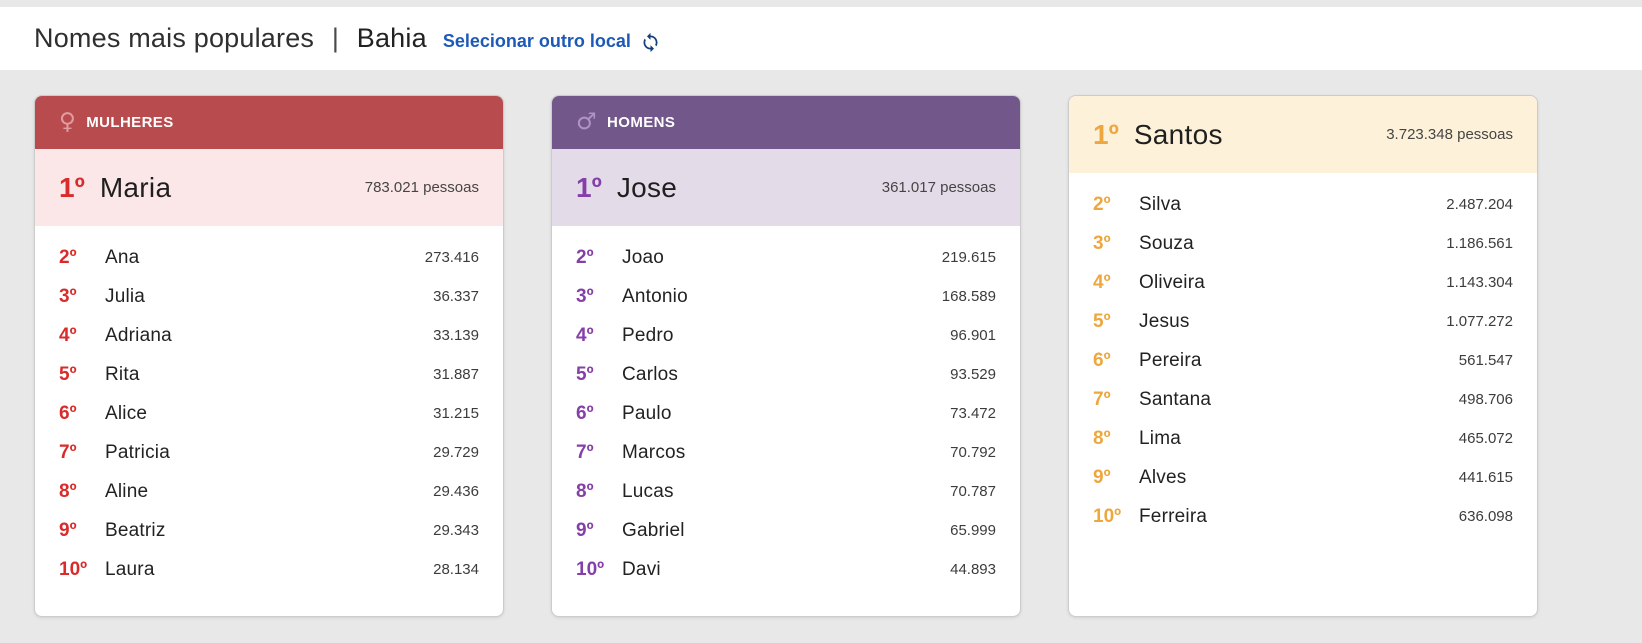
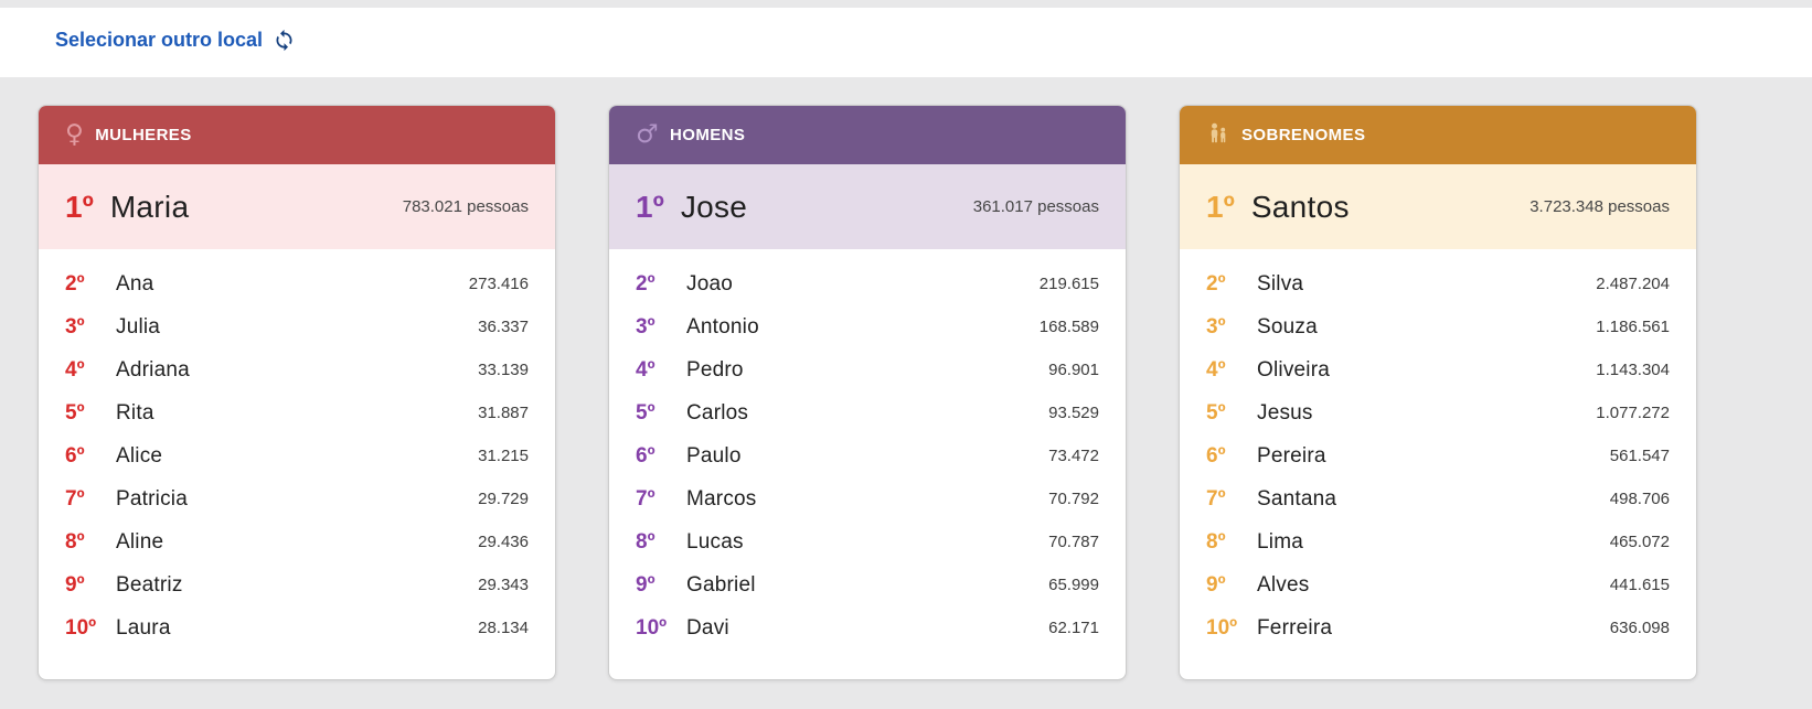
- Nomes mais populares | Bahia
  Selecionar outro local
  ♀
  MULHERES
  1º
  Maria
  783.021 pessoas
  2º
  Ana
  273.416
  3º
  Julia
  36.337
  4º
  Adriana
  33.139
  5º
  Rita
  31.887
  6º
  Alice
  31.215
  7º
  Patricia
  29.729
  8º
  Aline
  29.436
  9º
  Beatriz
  29.343
  10º
  Laura
  28.134
  ♂
  HOMENS
  1º
  Jose
  361.017 pessoas
  2º
  Joao
  219.615
  3º
  Antonio
  168.589
  4º
  Pedro
  96.901
  5º
  Carlos
  93.529
  6º
  Paulo
  73.472
  7º
  Marcos
  70.792
  8º
  Lucas
  70.787
  9º
  Gabriel
  65.999
  10º
  Davi
- 44.893
+ 62.171
+ SOBRENOMES
  1º
  Santos
  3.723.348 pessoas
  2º
  Silva
  2.487.204
  3º
  Souza
  1.186.561
  4º
  Oliveira
  1.143.304
  5º
  Jesus
  1.077.272
  6º
  Pereira
  561.547
  7º
  Santana
  498.706
  8º
  Lima
  465.072
  9º
  Alves
  441.615
  10º
  Ferreira
  636.098
